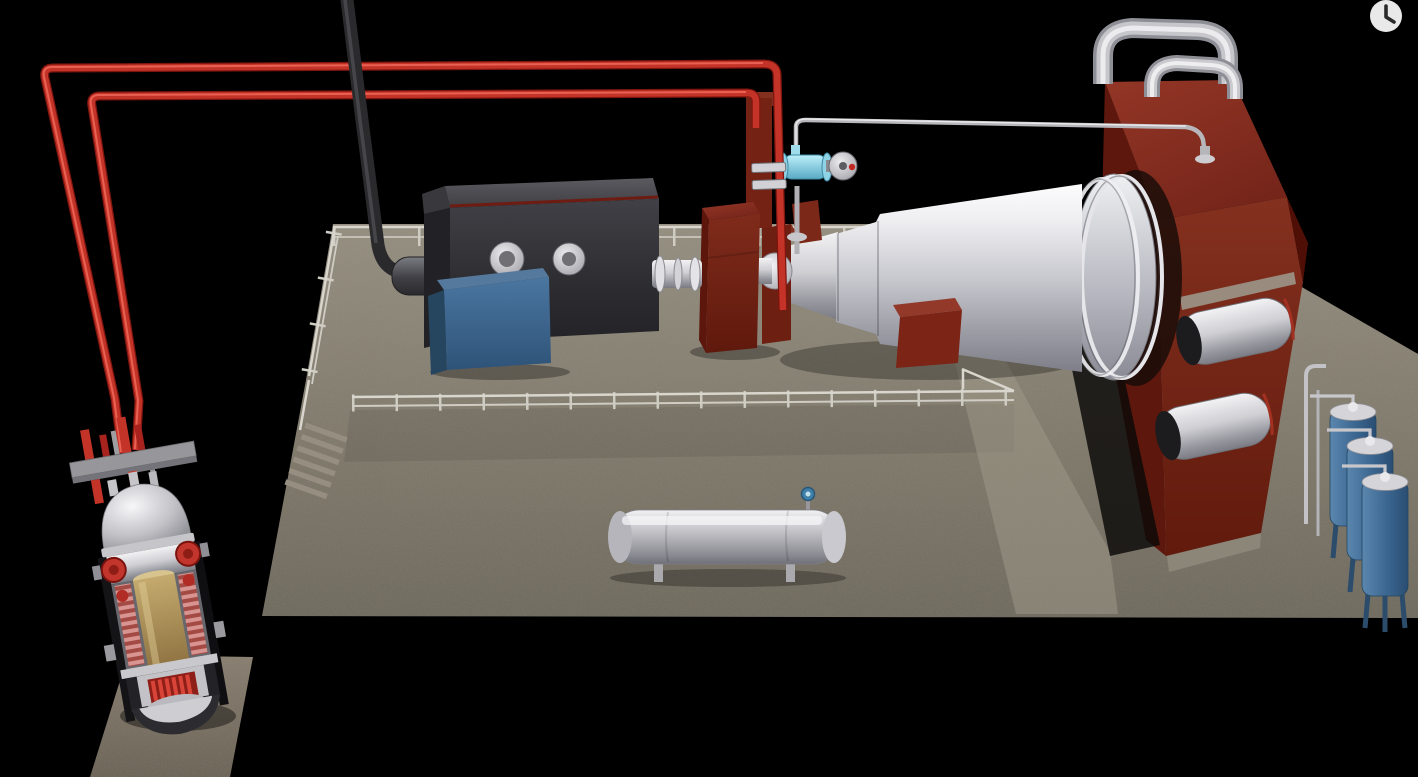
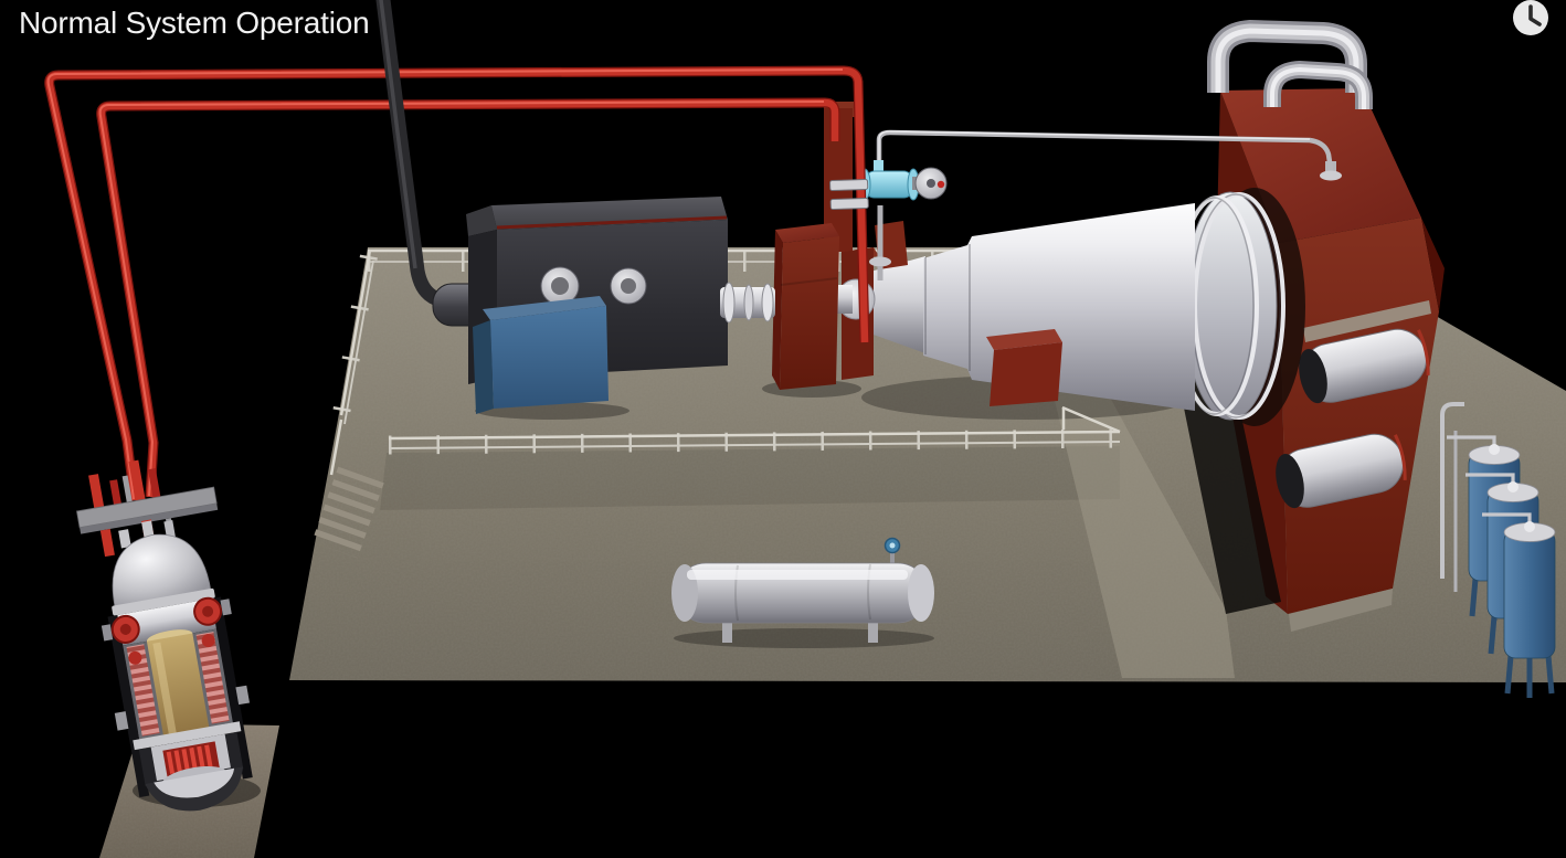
+ Normal System Operation
